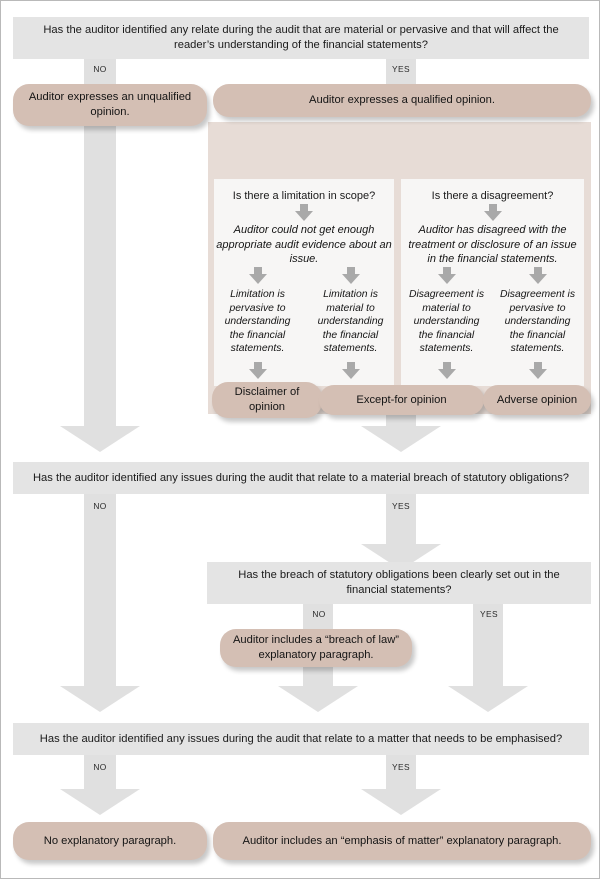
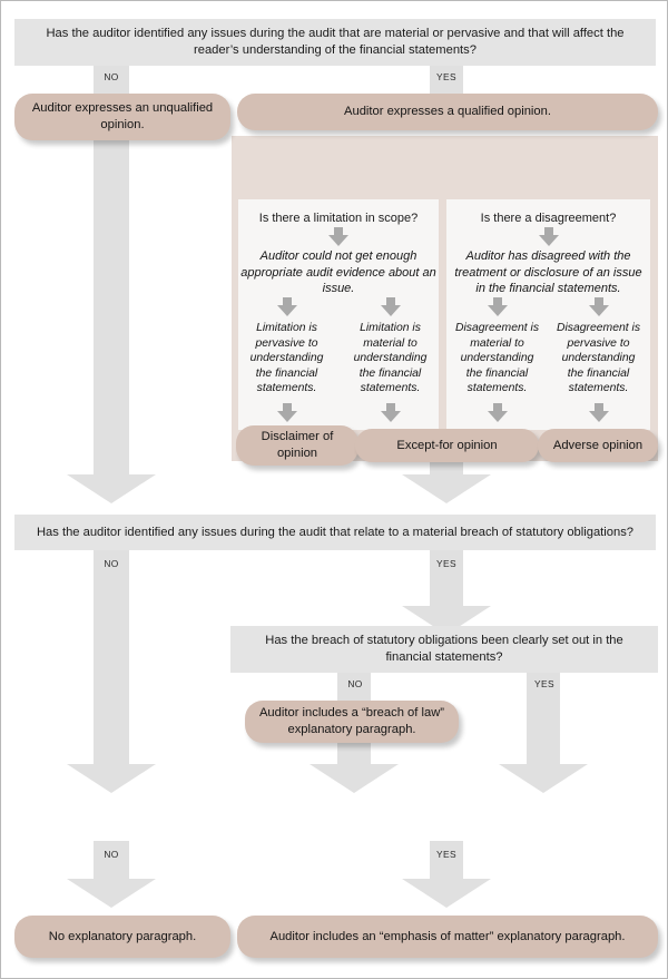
- Has the auditor identified any relate during the audit that are material or pervasive and that will affect the reader’s understanding of the financial statements?
+ Has the auditor identified any issues during the audit that are material or pervasive and that will affect the reader’s understanding of the financial statements?
  NO
  YES
  Auditor expresses an unqualified opinion.
  Auditor expresses a qualified opinion.
  Is there a limitation in scope?
  Auditor could not get enough appropriate audit evidence about an issue.
  Limitation is pervasive to understanding the financial statements.
  Limitation is material to understanding the financial statements.
  Is there a disagreement?
  Auditor has disagreed with the treatment or disclosure of an issue in the financial statements.
  Disagreement is material to understanding the financial statements.
  Disagreement is pervasive to understanding the financial statements.
  Disclaimer of opinion
  Except-for opinion
  Adverse opinion
  Has the auditor identified any issues during the audit that relate to a material breach of statutory obligations?
  NO
  YES
  Has the breach of statutory obligations been clearly set out in the financial statements?
  NO
  YES
  Auditor includes a “breach of law” explanatory paragraph.
- Has the auditor identified any issues during the audit that relate to a matter that needs to be emphasised?
  NO
  YES
  No explanatory paragraph.
  Auditor includes an “emphasis of matter” explanatory paragraph.
